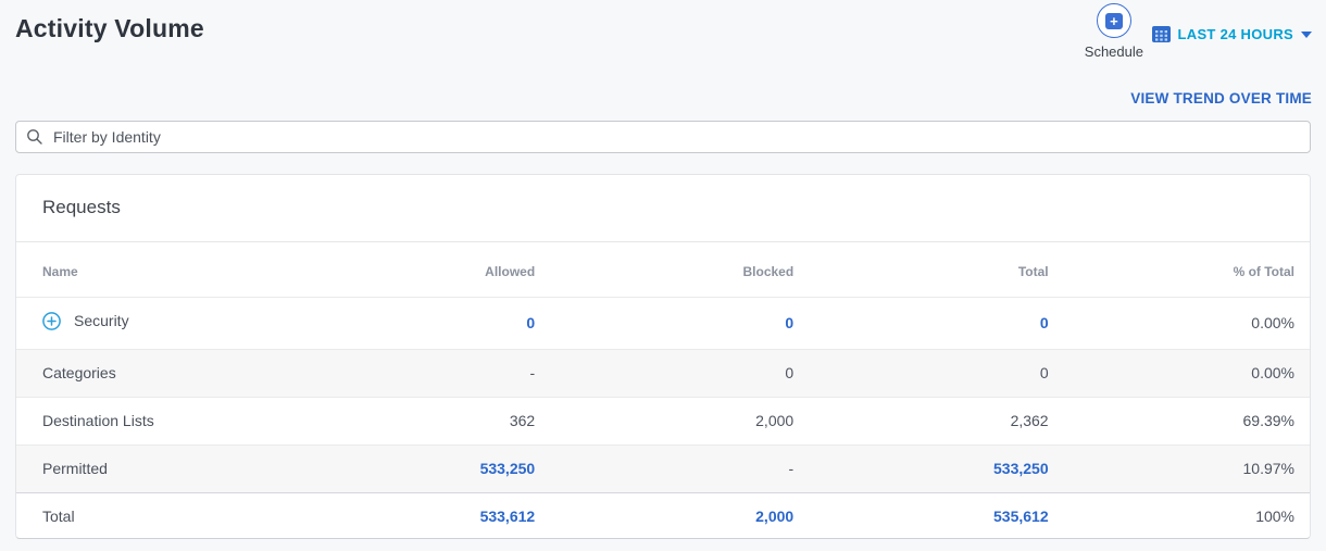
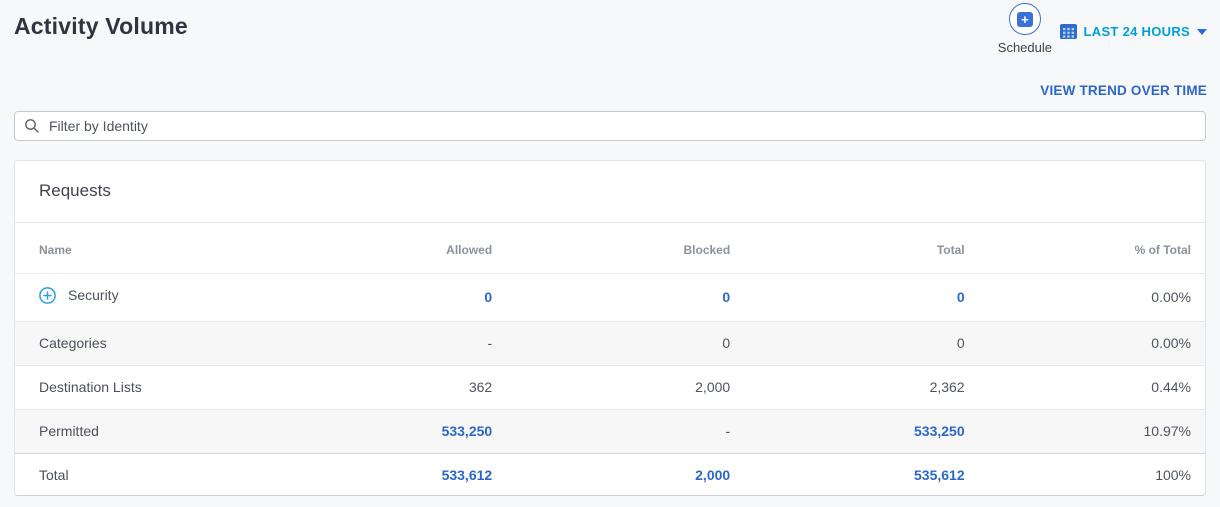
  Activity Volume
  +
  Schedule
  LAST 24 HOURS
  VIEW TREND OVER TIME
  Filter by Identity
  Requests
  Name	Allowed	Blocked	Total	% of Total
  Security	0	0	0	0.00%
  Categories	-	0	0	0.00%
- Destination Lists	362	2,000	2,362	69.39%
+ Destination Lists	362	2,000	2,362	0.44%
  Permitted	533,250	-	533,250	10.97%
  Total	533,612	2,000	535,612	100%
